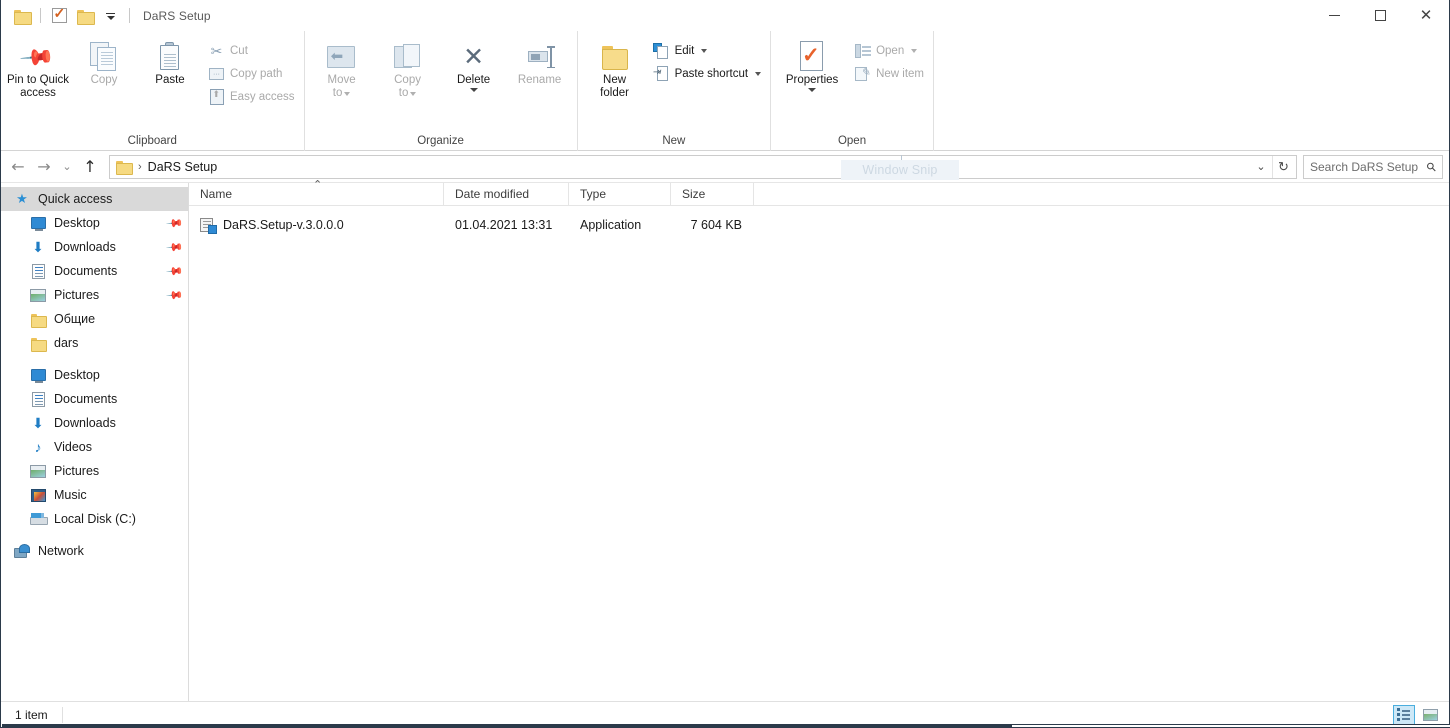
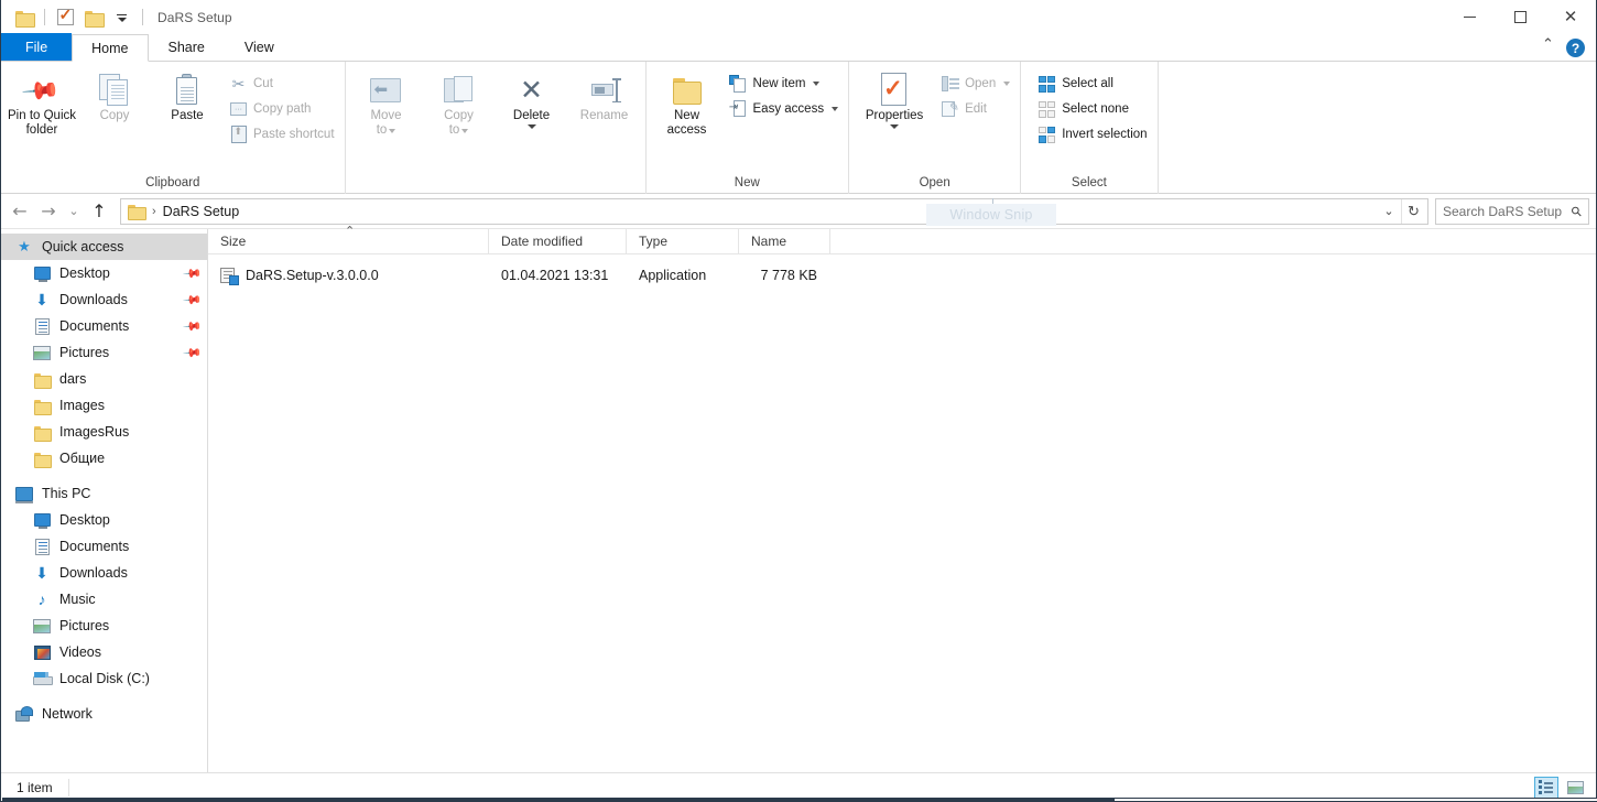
  DaRS Setup
  ✕
+ File
+ Home
+ Share
+ View
+ ?
  Pin to Quick
- access
+ folder
  Copy
  Paste
  ✂
  Cut
  Copy path
- Easy access
+ Paste shortcut
  Clipboard
  ⬅
  Move
  to
  Copy
  to
  ✕
  Delete
  Rename
- Organize
  New
- folder
+ access
- Edit
+ New item
  ⇥
- Paste shortcut
+ Easy access
  New
  ✓
  Properties
  Open
- New item
+ Edit
  Open
+ Select all
+ Select none
+ Invert selection
+ Select
  Window Snip
  ←
  →
  ⌄
  ↑
  ›
  DaRS Setup
  ⌄
  ↻
  Search DaRS Setup
  ★
  Quick access
  Desktop
  ⬇
  Downloads
  Documents
  Pictures
- Общие
+ dars
+ Images
+ ImagesRus
- dars
+ Общие
+ This PC
  Desktop
  Documents
  ⬇
  Downloads
  ♪
- Videos
+ Music
  Pictures
- Music
+ Videos
  Local Disk (C:)
  Network
- Name
+ Size
  ⌃
  Date modified
  Type
- Size
+ Name
  DaRS.Setup-v.3.0.0.0
  01.04.2021 13:31
  Application
- 7 604 KB
+ 7 778 KB
  1 item
